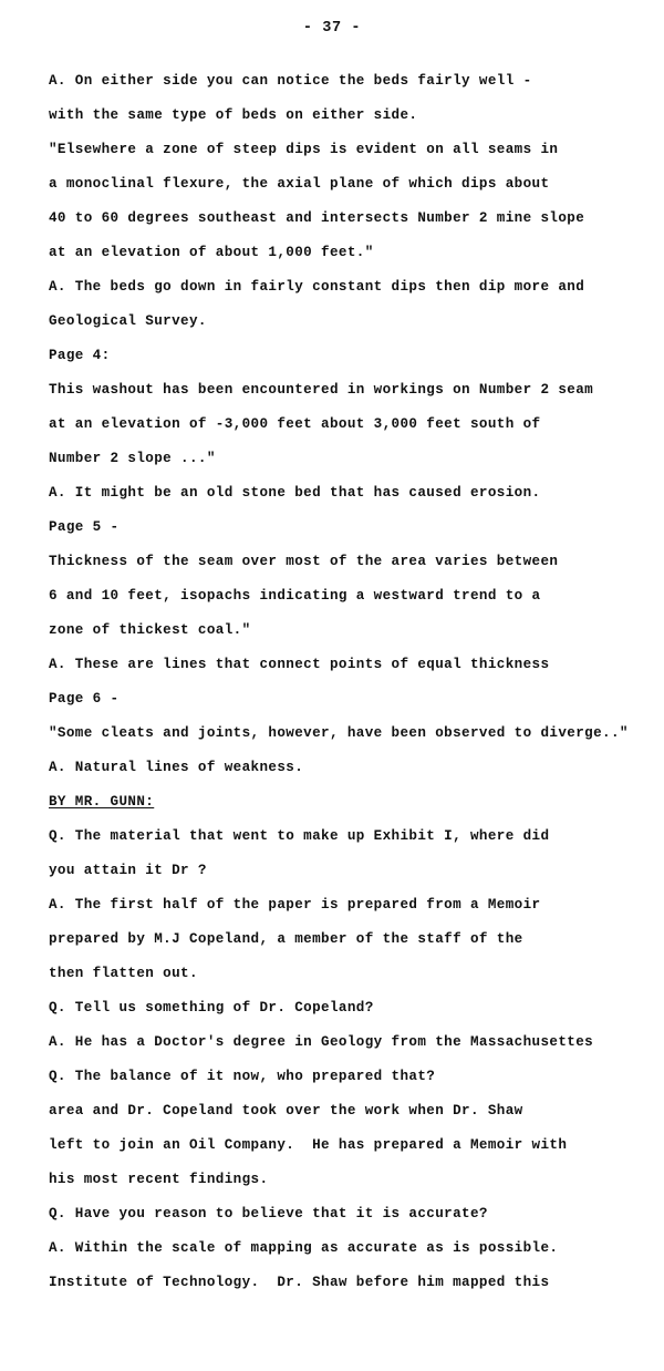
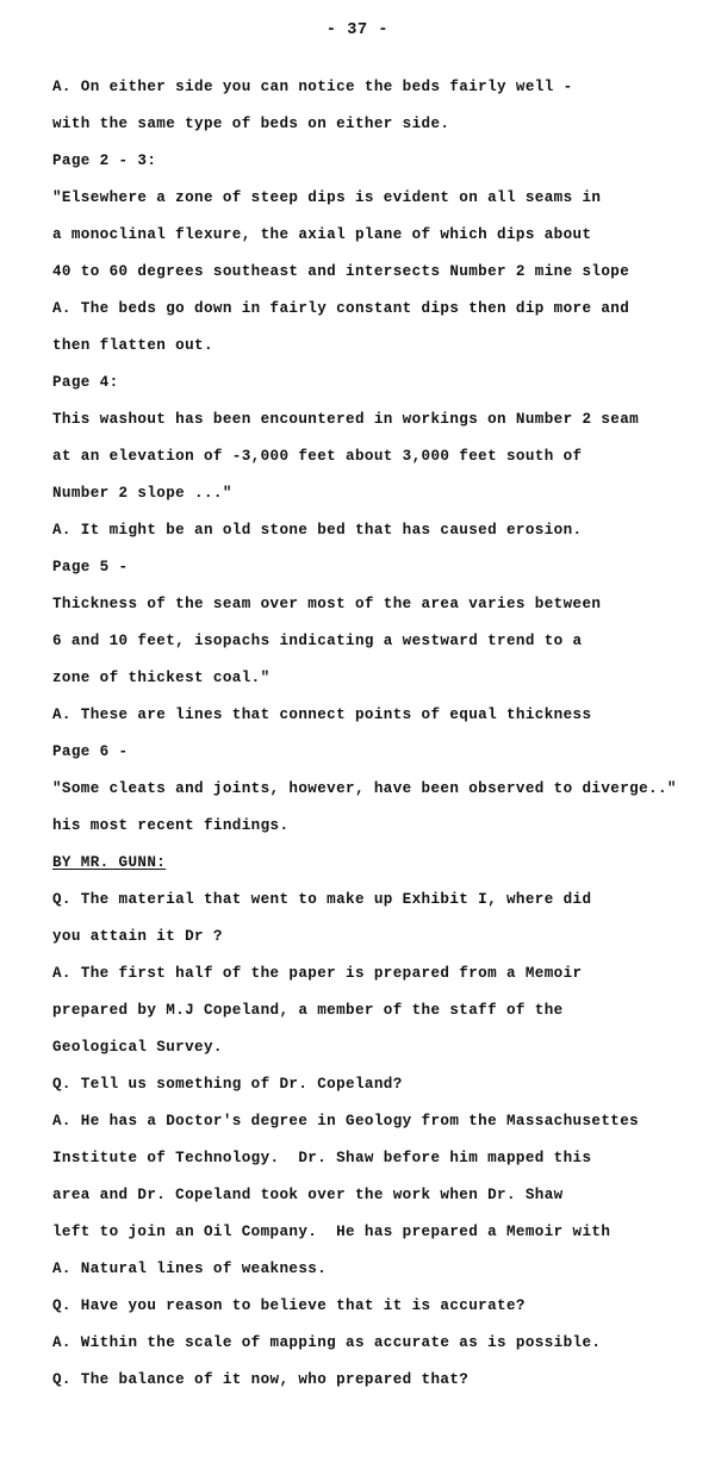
  - 37 -
  A. On either side you can notice the beds fairly well -
  with the same type of beds on either side.
+ Page 2 - 3:
  "Elsewhere a zone of steep dips is evident on all seams in
  a monoclinal flexure, the axial plane of which dips about
  40 to 60 degrees southeast and intersects Number 2 mine slope
- at an elevation of about 1,000 feet."
  A. The beds go down in fairly constant dips then dip more and
- Geological Survey.
+ then flatten out.
  Page 4:
  This washout has been encountered in workings on Number 2 seam
  at an elevation of -3,000 feet about 3,000 feet south of
  Number 2 slope ..."
  A. It might be an old stone bed that has caused erosion.
  Page 5 -
  Thickness of the seam over most of the area varies between
  6 and 10 feet, isopachs indicating a westward trend to a
  zone of thickest coal."
  A. These are lines that connect points of equal thickness
  Page 6 -
  "Some cleats and joints, however, have been observed to diverge.."
- A. Natural lines of weakness.
+ his most recent findings.
  BY MR. GUNN:
  Q. The material that went to make up Exhibit I, where did
  you attain it Dr ?
  A. The first half of the paper is prepared from a Memoir
  prepared by M.J Copeland, a member of the staff of the
- then flatten out.
+ Geological Survey.
  Q. Tell us something of Dr. Copeland?
  A. He has a Doctor's degree in Geology from the Massachusettes
- Q. The balance of it now, who prepared that?
+ Institute of Technology. Dr. Shaw before him mapped this
  area and Dr. Copeland took over the work when Dr. Shaw
  left to join an Oil Company. He has prepared a Memoir with
- his most recent findings.
+ A. Natural lines of weakness.
  Q. Have you reason to believe that it is accurate?
  A. Within the scale of mapping as accurate as is possible.
- Institute of Technology. Dr. Shaw before him mapped this
+ Q. The balance of it now, who prepared that?
